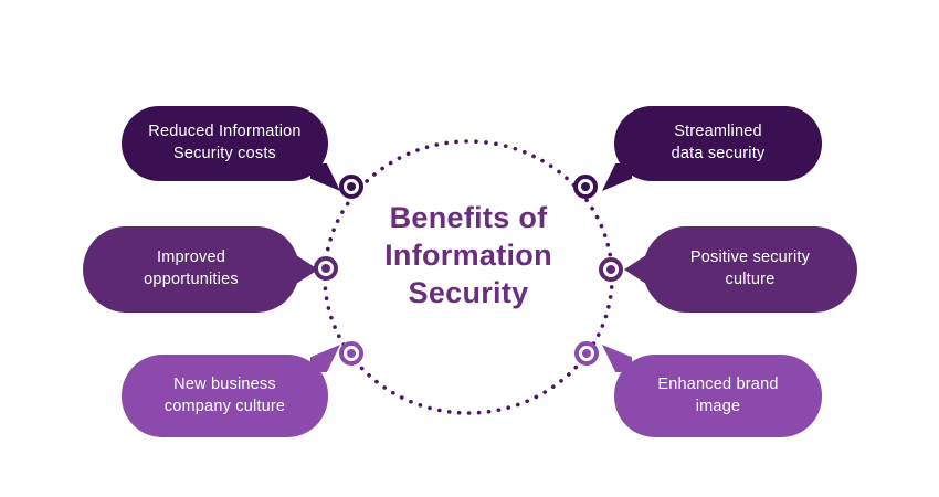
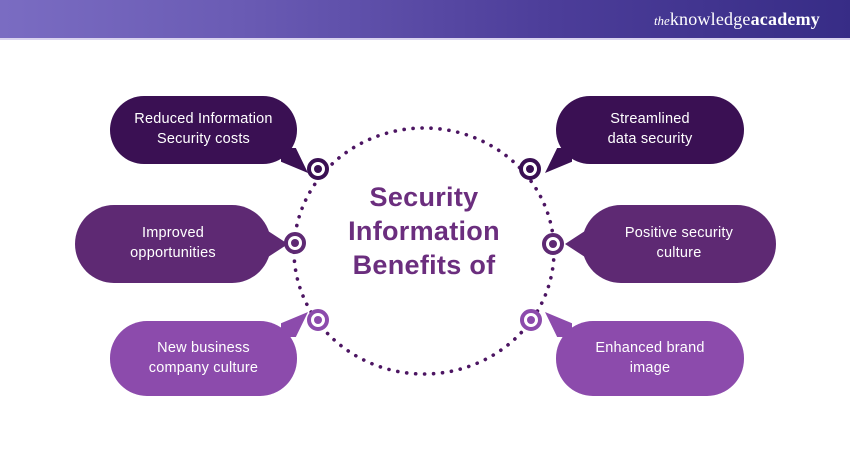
+ theknowledgeacademy
- Benefits of
+ Security
  Information
- Security
+ Benefits of
  Reduced Information
  Security costs
  Improved
  opportunities
  New business
  company culture
  Streamlined
  data security
  Positive security
  culture
  Enhanced brand
  image
